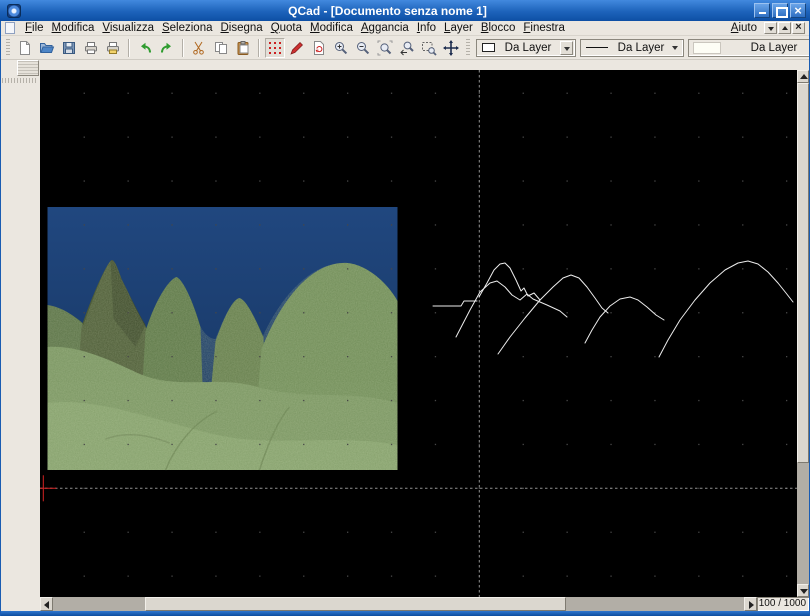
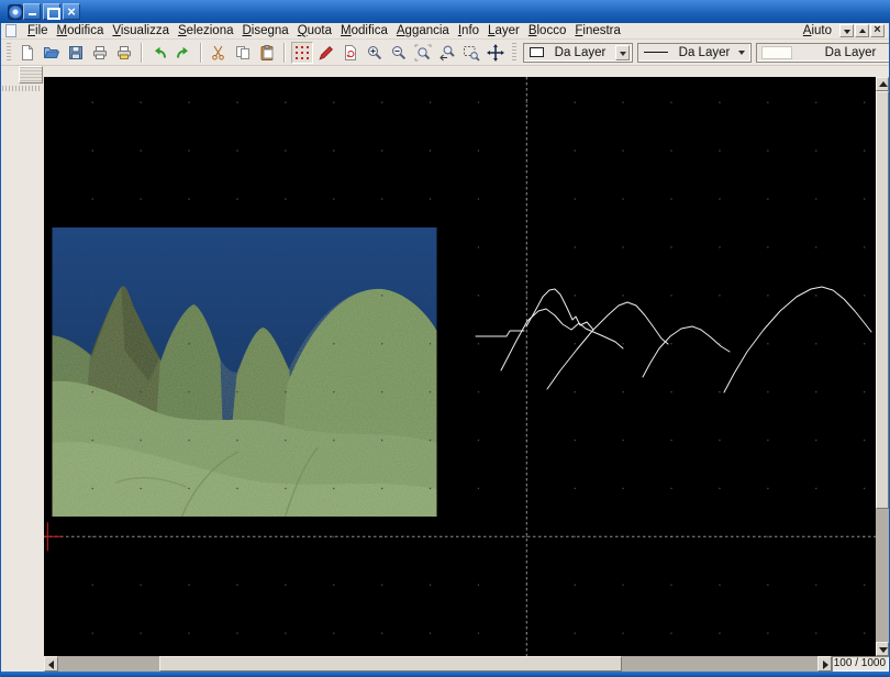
- QCad - [Documento senza nome 1]
  File
  Modifica
  Visualizza
  Seleziona
  Disegna
  Quota
  Modifica
  Aggancia
  Info
  Layer
  Blocco
  Finestra
  Aiuto
  Da Layer
  Da Layer
  Da Layer
  100 / 1000
